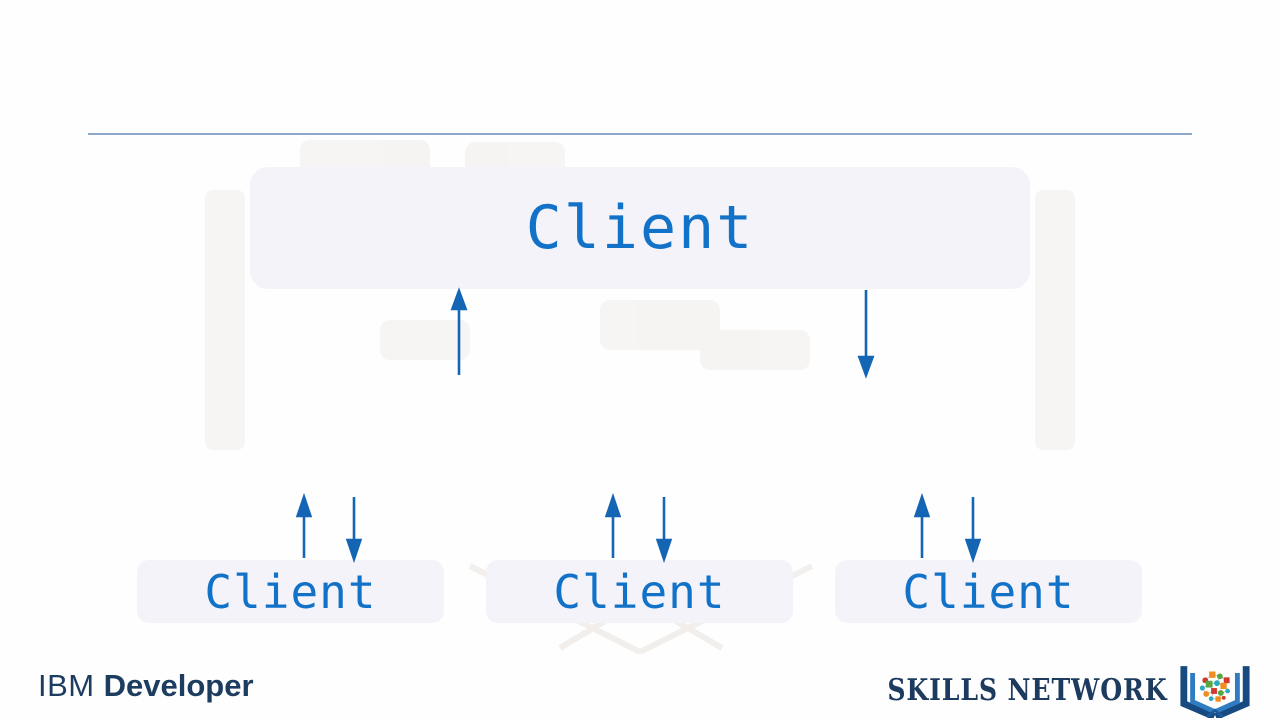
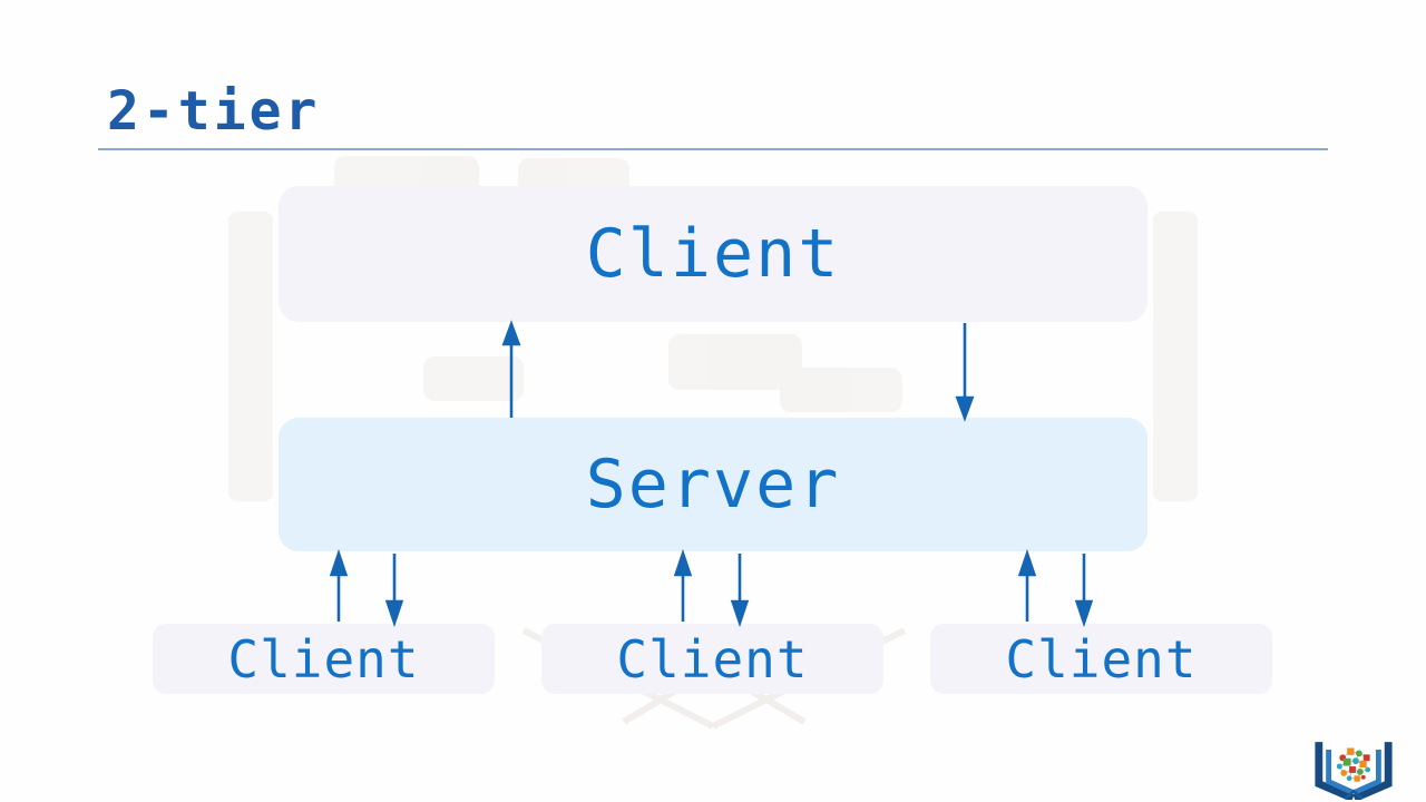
+ 2-tier
  Client
+ Server
  Client
  Client
  Client
- IBM Developer
- SKILLS NETWORK
